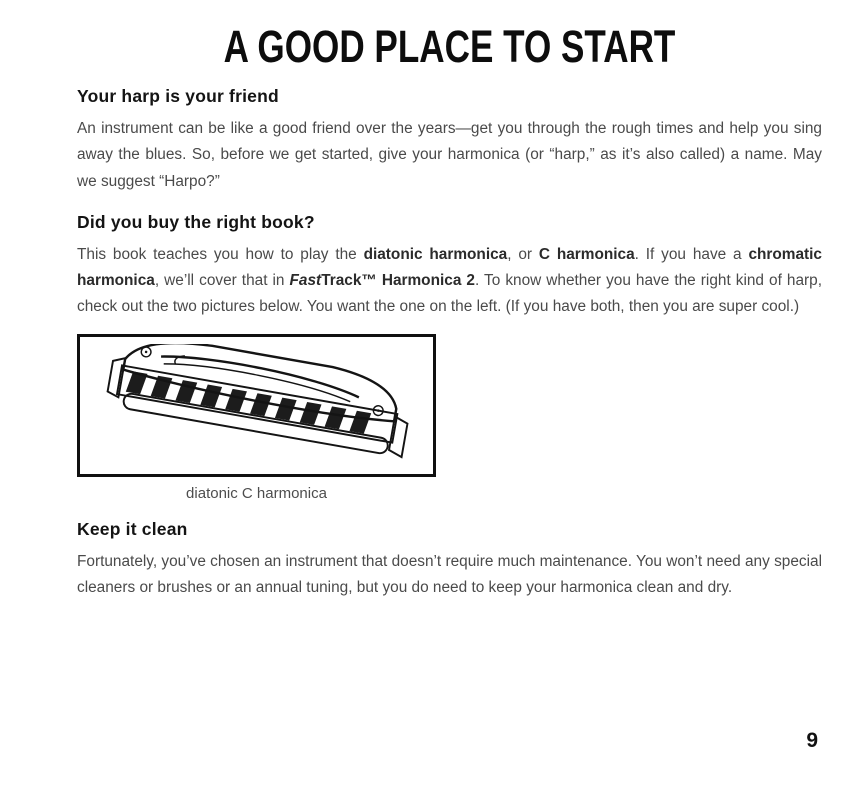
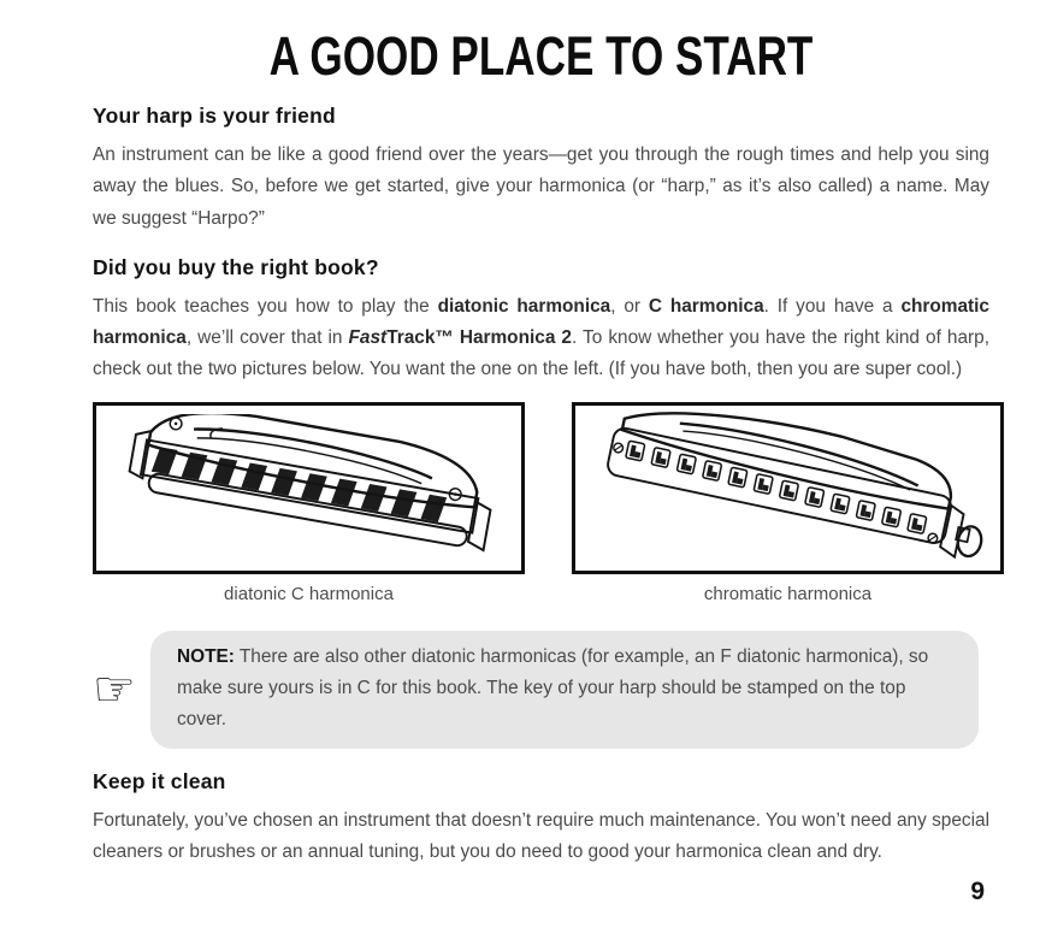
  A GOOD PLACE TO START
  Your harp is your friend
  An instrument can be like a good friend over the years—get you through the rough times and help you sing away the blues. So, before we get started, give your harmonica (or “harp,” as it’s also called) a name. May we suggest “Harpo?”
  Did you buy the right book?
  This book teaches you how to play the diatonic harmonica, or C harmonica. If you have a chromatic harmonica, we’ll cover that in FastTrack™ Harmonica 2. To know whether you have the right kind of harp, check out the two pictures below. You want the one on the left. (If you have both, then you are super cool.)
  diatonic C harmonica
+ chromatic harmonica
+ ☞
+ NOTE: There are also other diatonic harmonicas (for example, an F diatonic harmonica), so make sure yours is in C for this book. The key of your harp should be stamped on the top cover.
  Keep it clean
- Fortunately, you’ve chosen an instrument that doesn’t require much maintenance. You won’t need any special cleaners or brushes or an annual tuning, but you do need to keep your harmonica clean and dry.
+ Fortunately, you’ve chosen an instrument that doesn’t require much maintenance. You won’t need any special cleaners or brushes or an annual tuning, but you do need to good your harmonica clean and dry.
  9
